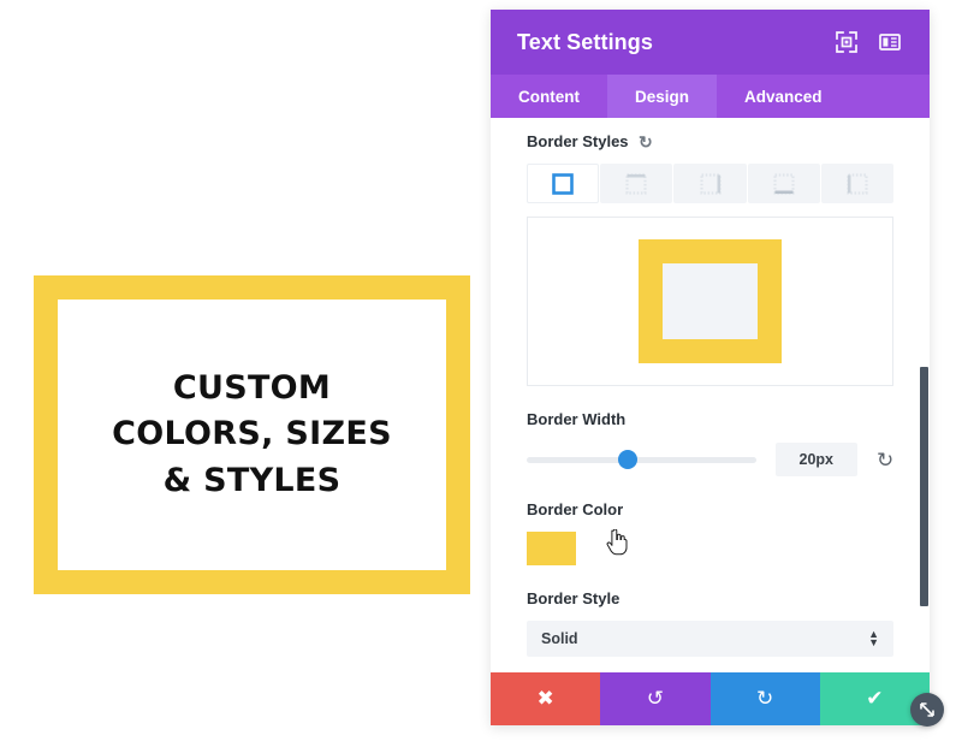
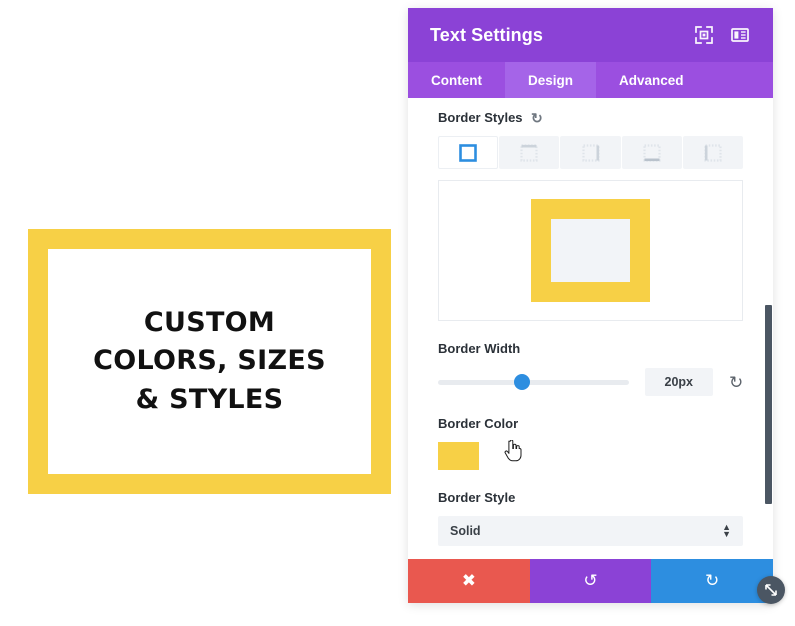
  CUSTOM
  COLORS, SIZES
  & STYLES
  Text Settings
  Content
  Design
  Advanced
  Border Styles
  Border Width
  20px
  Border Color
  Border Style
  Solid
  ▲
  ▼
  ✖
  ↺
  ↻
- ✔
